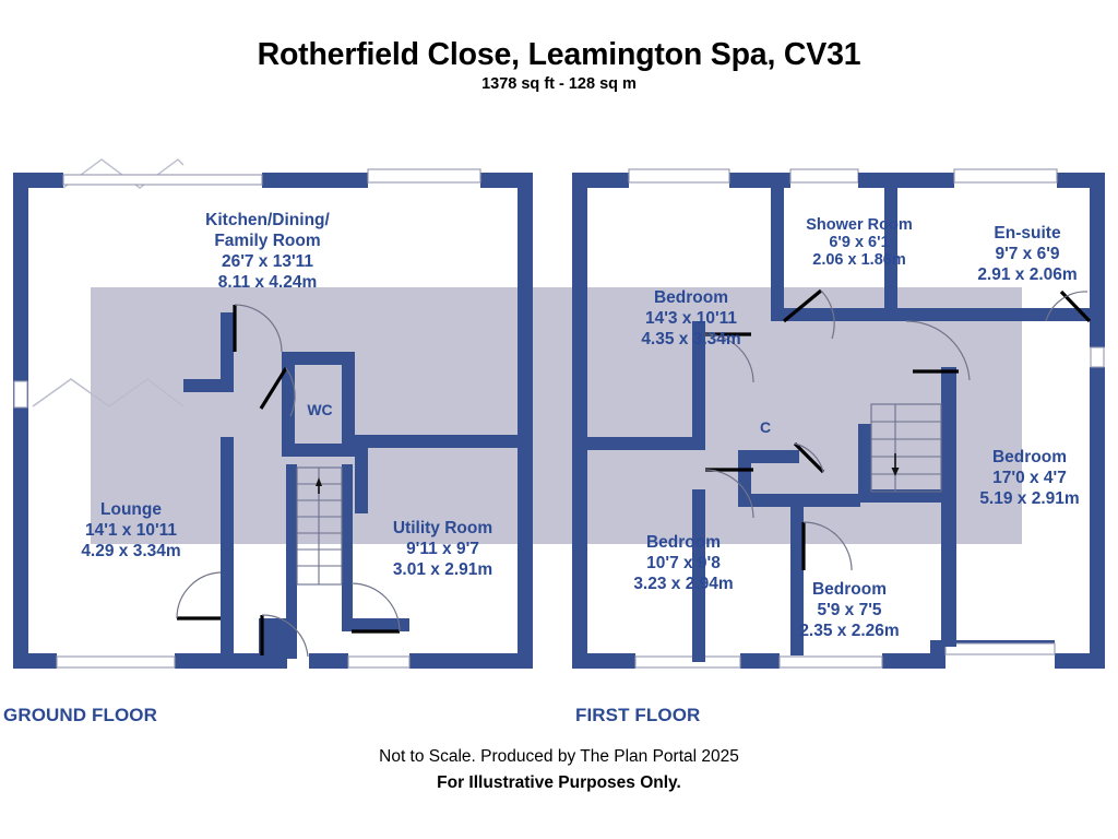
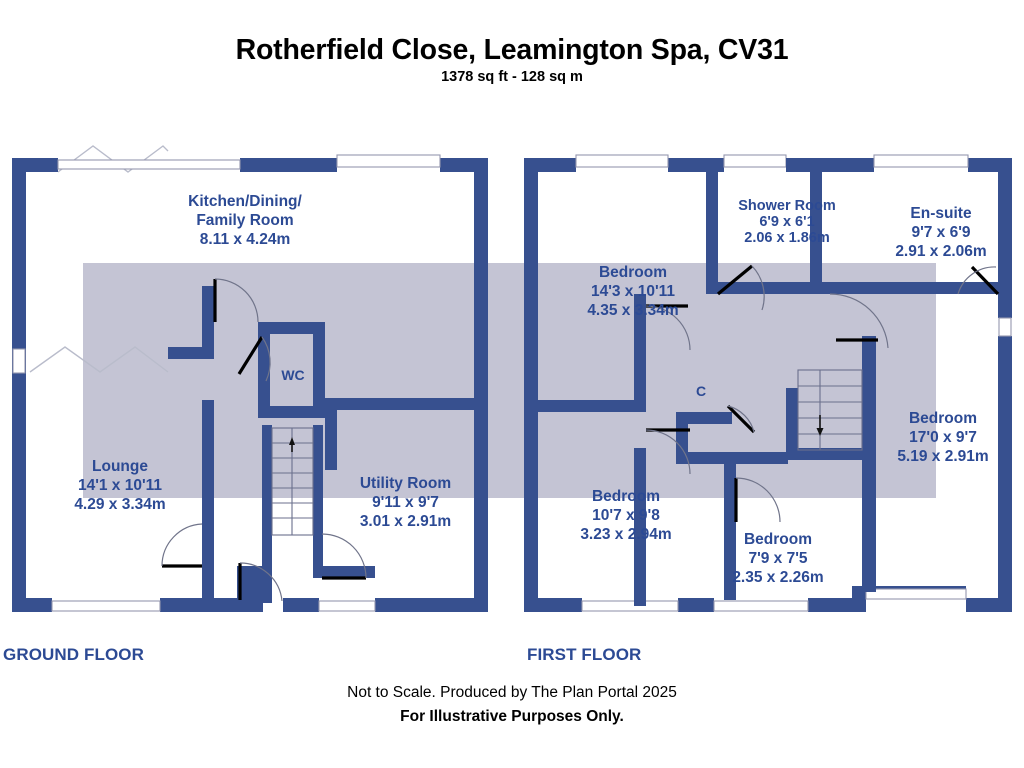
  Rotherfield Close, Leamington Spa, CV31
  1378 sq ft - 128 sq m
  Kitchen/Dining/
  Family Room
- 26'7 x 13'11
  8.11 x 4.24m
  Lounge
  14'1 x 10'11
  4.29 x 3.34m
  Utility Room
  9'11 x 9'7
  3.01 x 2.91m
  WC
  Shower Room
  6'9 x 6'1
  2.06 x 1.86m
  En-suite
  9'7 x 6'9
  2.91 x 2.06m
  Bedroom
  14'3 x 10'11
  4.35 x 3.34m
  Bedroom
- 17'0 x 4'7
+ 17'0 x 9'7
  5.19 x 2.91m
  Bedroom
  10'7 x 9'8
  3.23 x 2.94m
  Bedroom
- 5'9 x 7'5
+ 7'9 x 7'5
  2.35 x 2.26m
  C
  GROUND FLOOR
  FIRST FLOOR
  Not to Scale. Produced by The Plan Portal 2025
  For Illustrative Purposes Only.
